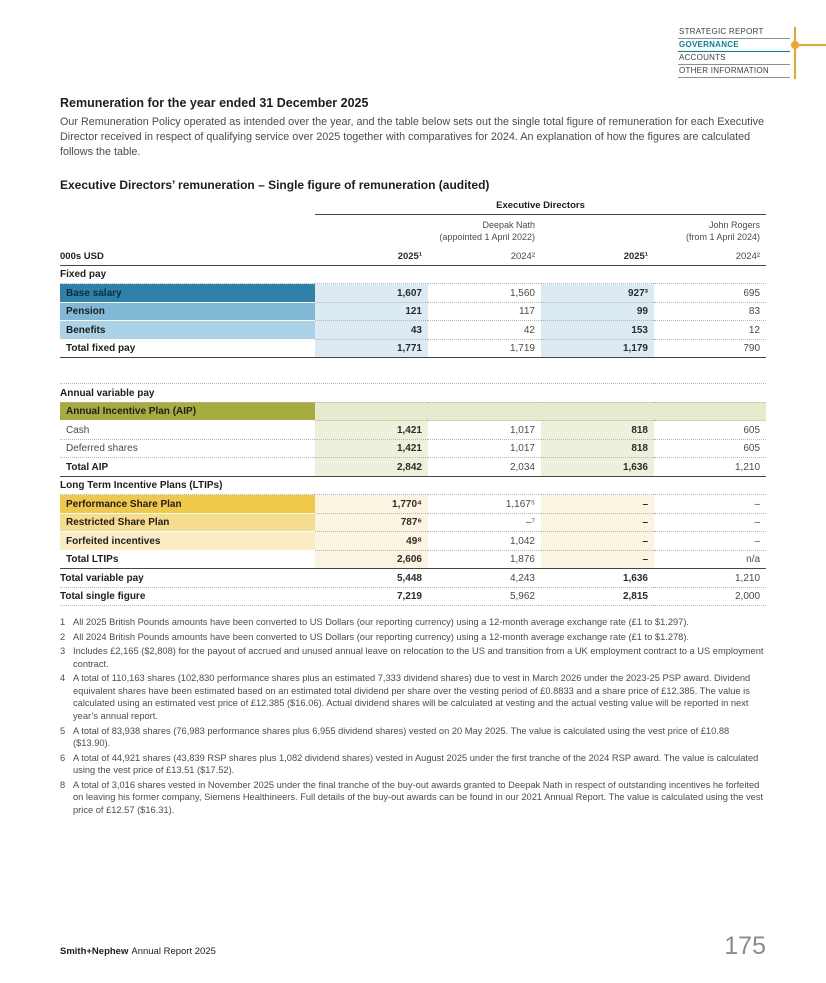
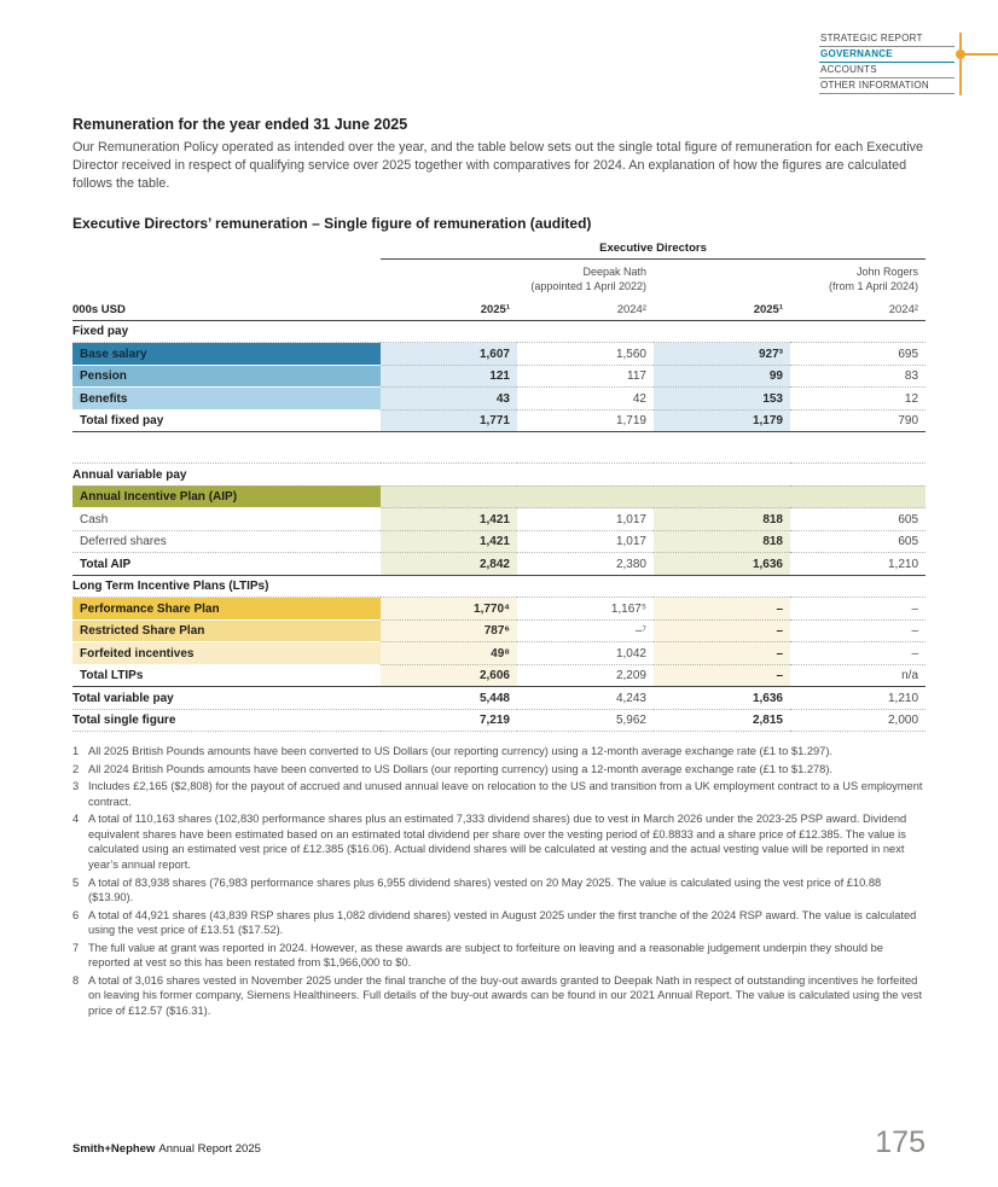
  STRATEGIC REPORT
  GOVERNANCE
  ACCOUNTS
  OTHER INFORMATION
- Remuneration for the year ended 31 December 2025
+ Remuneration for the year ended 31 June 2025
  Our Remuneration Policy operated as intended over the year, and the table below sets out the single total figure of remuneration for each Executive Director received in respect of qualifying service over 2025 together with comparatives for 2024. An explanation of how the figures are calculated follows the table.
  Executive Directors’ remuneration – Single figure of remuneration (audited)
  	Executive Directors
  	Deepak Nath (appointed 1 April 2022)	John Rogers (from 1 April 2024)
  000s USD	2025¹	2024²	2025¹	2024²
  Fixed pay
  Base salary	1,607	1,560	927³	695
  Pension	121	117	99	83
  Benefits	43	42	153	12
  Total fixed pay	1,771	1,719	1,179	790
  Annual variable pay
  Annual Incentive Plan (AIP)
  Cash	1,421	1,017	818	605
  Deferred shares	1,421	1,017	818	605
- Total AIP	2,842	2,034	1,636	1,210
+ Total AIP	2,842	2,380	1,636	1,210
  Long Term Incentive Plans (LTIPs)
  Performance Share Plan	1,770⁴	1,167⁵	–	–
  Restricted Share Plan	787⁶	–⁷	–	–
  Forfeited incentives	49⁸	1,042	–	–
- Total LTIPs	2,606	1,876	–	n/a
+ Total LTIPs	2,606	2,209	–	n/a
  Total variable pay	5,448	4,243	1,636	1,210
  Total single figure	7,219	5,962	2,815	2,000
  1
  All 2025 British Pounds amounts have been converted to US Dollars (our reporting currency) using a 12-month average exchange rate (£1 to $1.297).
  2
  All 2024 British Pounds amounts have been converted to US Dollars (our reporting currency) using a 12-month average exchange rate (£1 to $1.278).
  3
  Includes £2,165 ($2,808) for the payout of accrued and unused annual leave on relocation to the US and transition from a UK employment contract to a US employment contract.
  4
  A total of 110,163 shares (102,830 performance shares plus an estimated 7,333 dividend shares) due to vest in March 2026 under the 2023-25 PSP award. Dividend equivalent shares have been estimated based on an estimated total dividend per share over the vesting period of £0.8833 and a share price of £12.385. The value is calculated using an estimated vest price of £12.385 ($16.06). Actual dividend shares will be calculated at vesting and the actual vesting value will be reported in next year’s annual report.
  5
  A total of 83,938 shares (76,983 performance shares plus 6,955 dividend shares) vested on 20 May 2025. The value is calculated using the vest price of £10.88 ($13.90).
  6
  A total of 44,921 shares (43,839 RSP shares plus 1,082 dividend shares) vested in August 2025 under the first tranche of the 2024 RSP award. The value is calculated using the vest price of £13.51 ($17.52).
+ 7
+ The full value at grant was reported in 2024. However, as these awards are subject to forfeiture on leaving and a reasonable judgement underpin they should be reported at vest so this has been restated from $1,966,000 to $0.
  8
  A total of 3,016 shares vested in November 2025 under the final tranche of the buy-out awards granted to Deepak Nath in respect of outstanding incentives he forfeited on leaving his former company, Siemens Healthineers. Full details of the buy-out awards can be found in our 2021 Annual Report. The value is calculated using the vest price of £12.57 ($16.31).
  Smith+Nephew Annual Report 2025
  175
